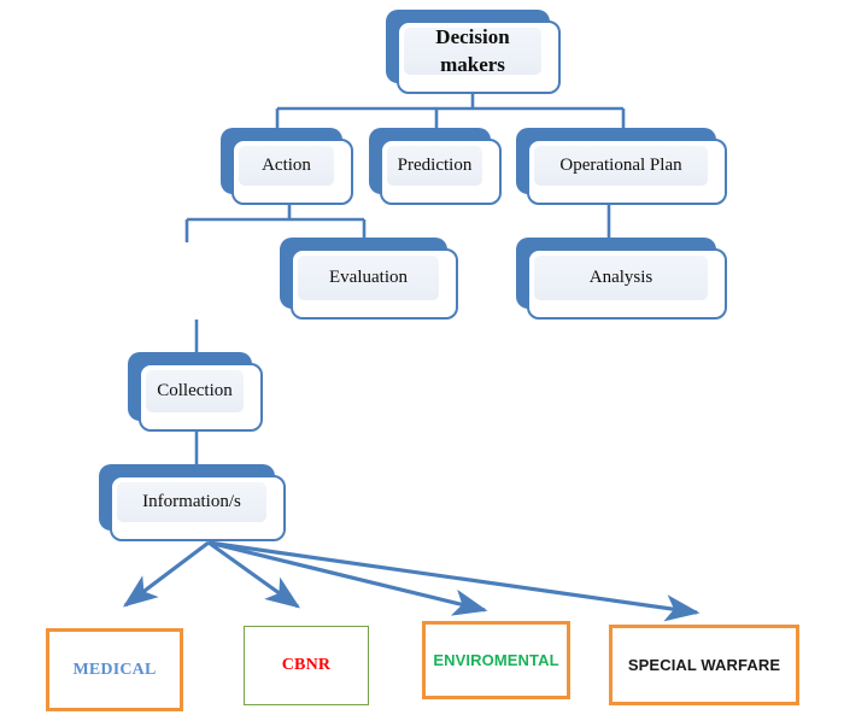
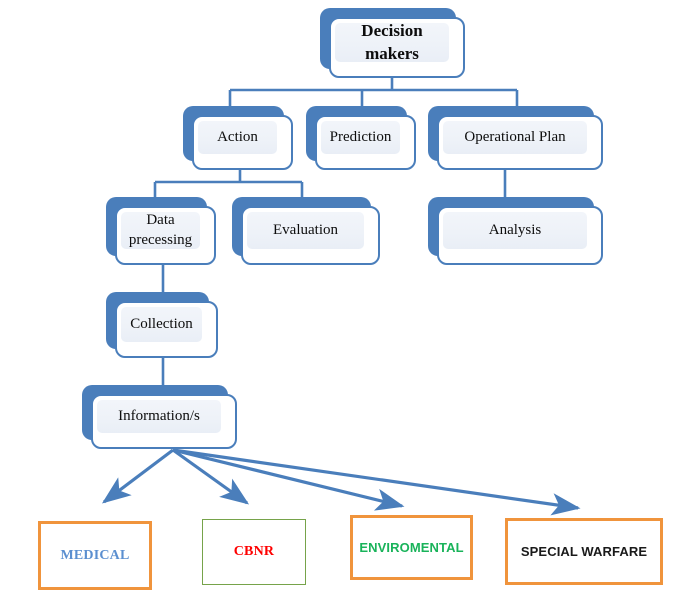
  Decision
  makers
  Action
  Prediction
  Operational Plan
+ Data
+ precessing
  Evaluation
  Analysis
  Collection
  Information/s
  MEDICAL
  CBNR
  ENVIROMENTAL
  SPECIAL WARFARE
